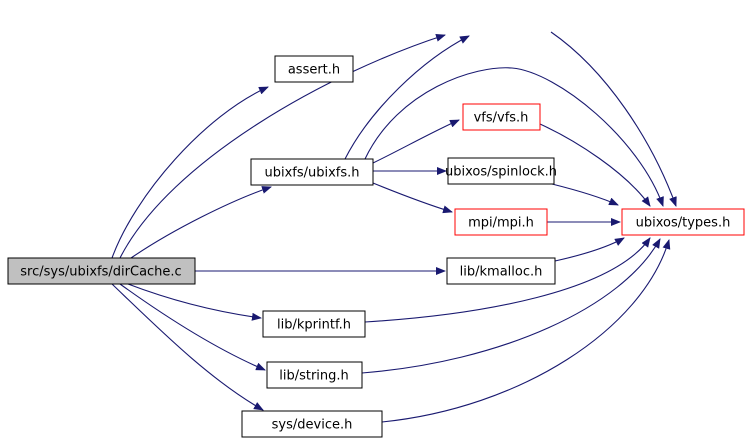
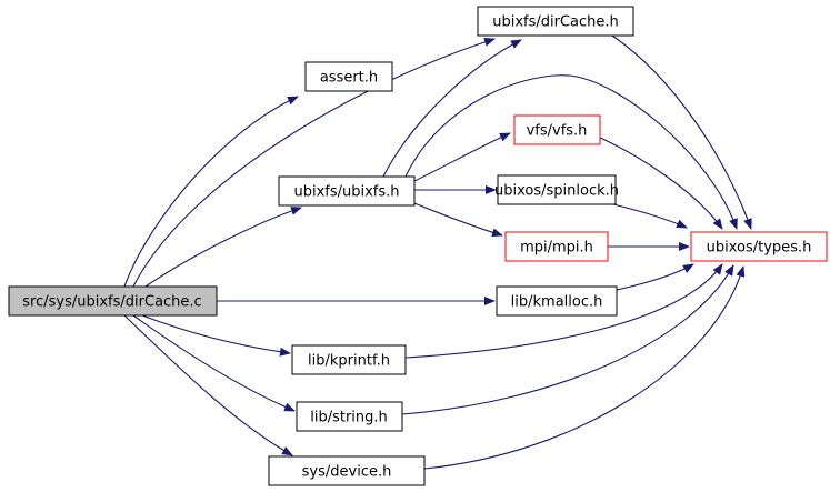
  src/sys/ubixfs/dirCache.c
  assert.h
+ ubixfs/dirCache.h
  ubixfs/ubixfs.h
  vfs/vfs.h
  ubixos/spinlock.h
  mpi/mpi.h
  ubixos/types.h
  lib/kmalloc.h
  lib/kprintf.h
  lib/string.h
  sys/device.h
